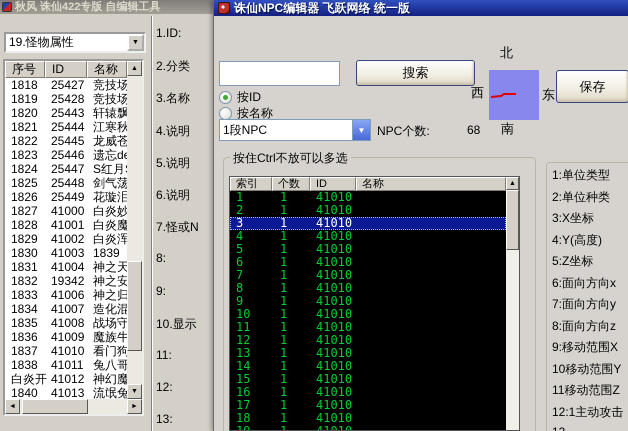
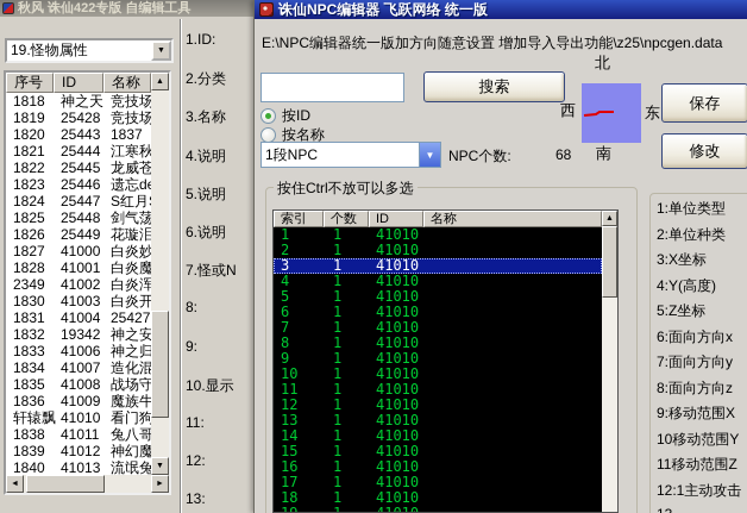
  秋风 诛仙422专版 自编辑工具
  19.怪物属性
  序号
  ID
  名称
  1818
- 25427
+ 神之天
  竞技场
  1819
  25428
  竞技场
  1820
  25443
- 轩辕飘
+ 1837
  1821
  25444
  江寒秋
  1822
  25445
  龙威苍
  1823
  25446
  遗忘d
  1824
  25447
  S红月
  1825
  25448
  剑气荡
  1826
  25449
  花璇泪
  1827
  41000
  白炎妙
  1828
  41001
  白炎魔
- 1829
+ 2349
  41002
  白炎浑
  1830
  41003
- 1839
+ 白炎开
  1831
  41004
- 神之天
+ 25427
  1832
  19342
  神之安
  1833
  41006
  神之归
  1834
  41007
  造化混
  1835
  41008
  战场守
  1836
  41009
  魔族牛
- 1837
+ 轩辕飘
  41010
  看门狗
  1838
  41011
  兔八哥
- 白炎开
+ 1839
  41012
  神幻魔
  1840
  41013
  流氓兔
  1.ID:
  2.分类
  3.名称
  4.说明
  5.说明
  6.说明
  7.怪或N
  8:
  9:
  10.显示
  11:
  12:
  13:
  诛仙NPC编辑器 飞跃网络 统一版
+ E:\NPC编辑器统一版加方向随意设置 增加导入导出功能\z25\npcgen.data
  搜索
  北
  西
  东
  南
  保存
+ 修改
  按ID
  按名称
  1段NPC
  ▼
  NPC个数:
  68
  按住Ctrl不放可以多选
  索引
  个数
  ID
  名称
  1
  1
  41010
  2
  1
  41010
  3
  1
  41010
  4
  1
  41010
  5
  1
  41010
  6
  1
  41010
  7
  1
  41010
  8
  1
  41010
  9
  1
  41010
  10
  1
  41010
  11
  1
  41010
  12
  1
  41010
  13
  1
  41010
  14
  1
  41010
  15
  1
  41010
  16
  1
  41010
  17
  1
  41010
  18
  1
  41010
  1:单位类型
  2:单位种类
  3:X坐标
  4:Y(高度)
  5:Z坐标
  6:面向方向x
  7:面向方向y
  8:面向方向z
  9:移动范围X
  10移动范围Y
  11移动范围Z
  12:1主动攻击
